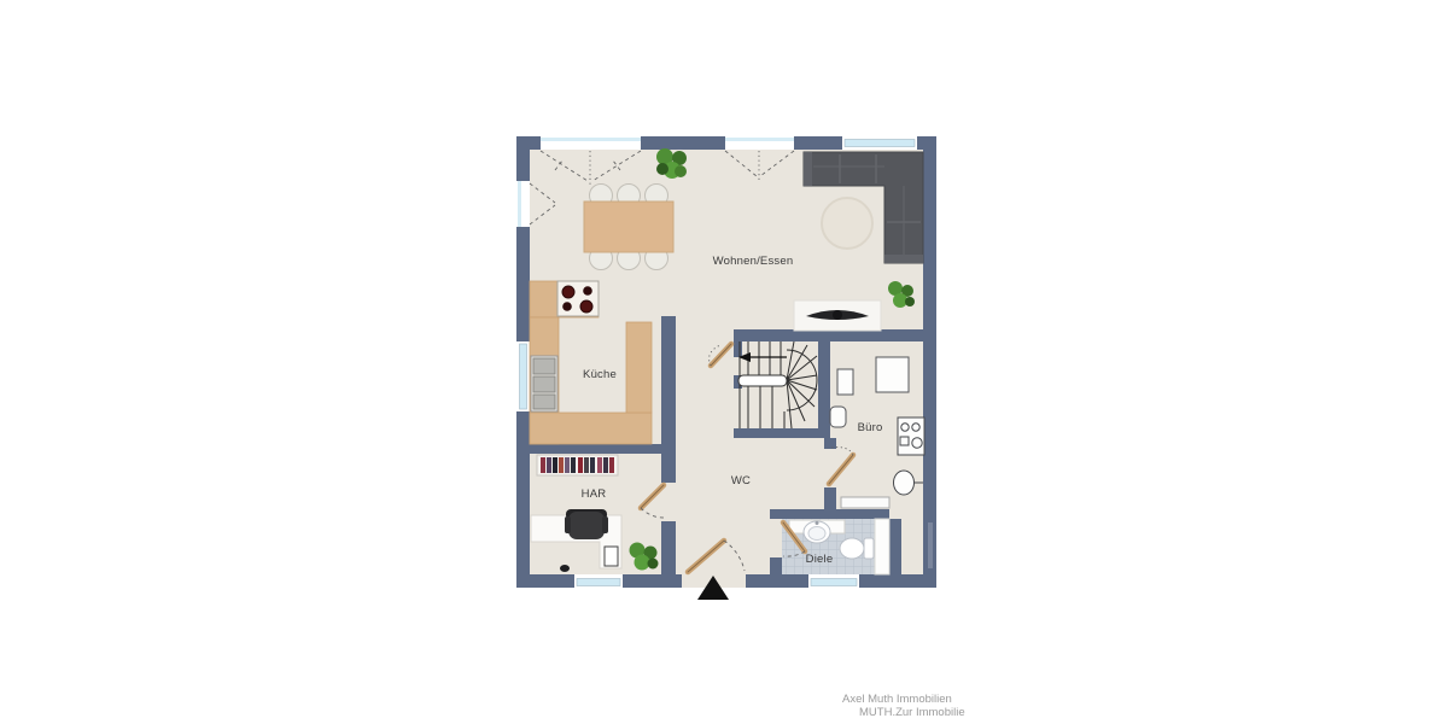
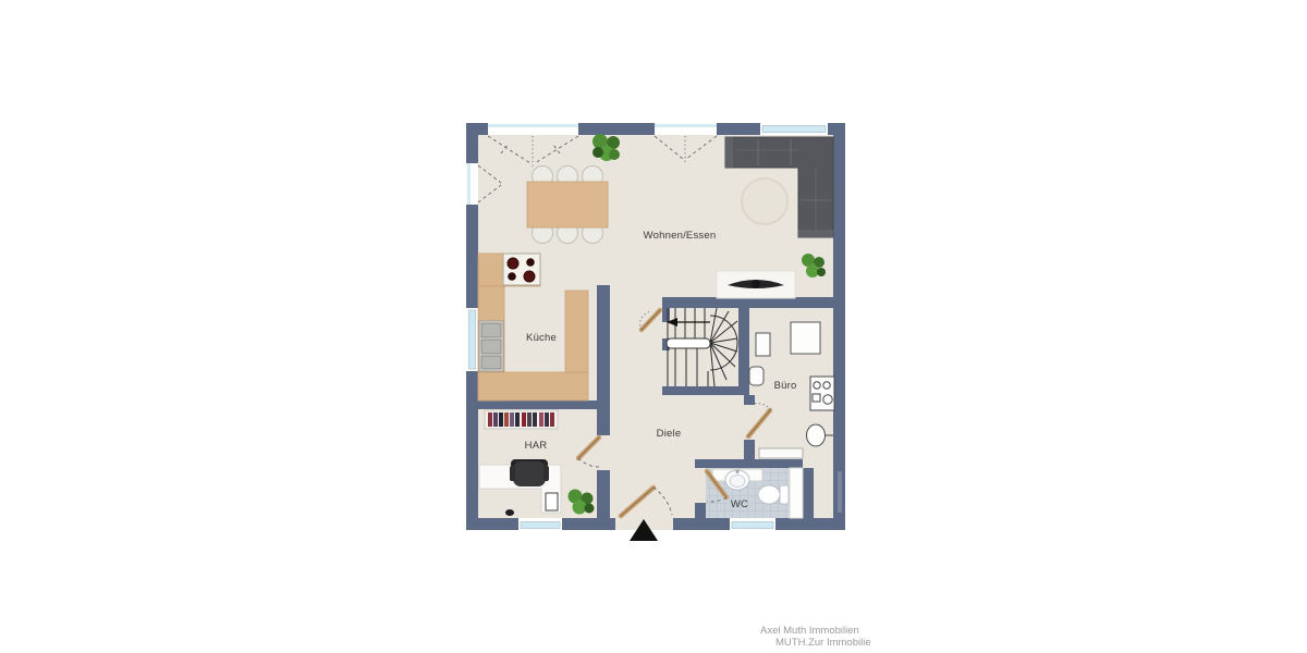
  Wohnen/Essen
  Küche
  HAR
- WC
+ Diele
  Büro
- Diele
+ WC
  Axel Muth Immobilien
  MUTH.Zur Immobilie
